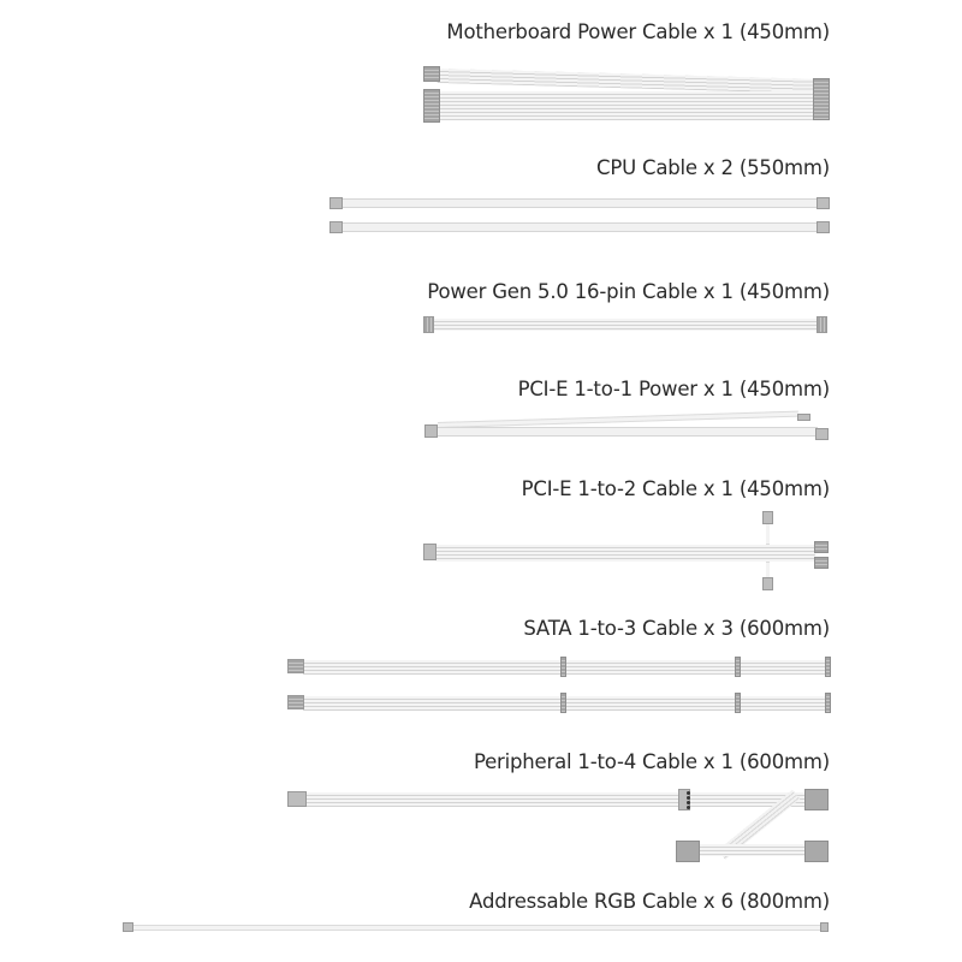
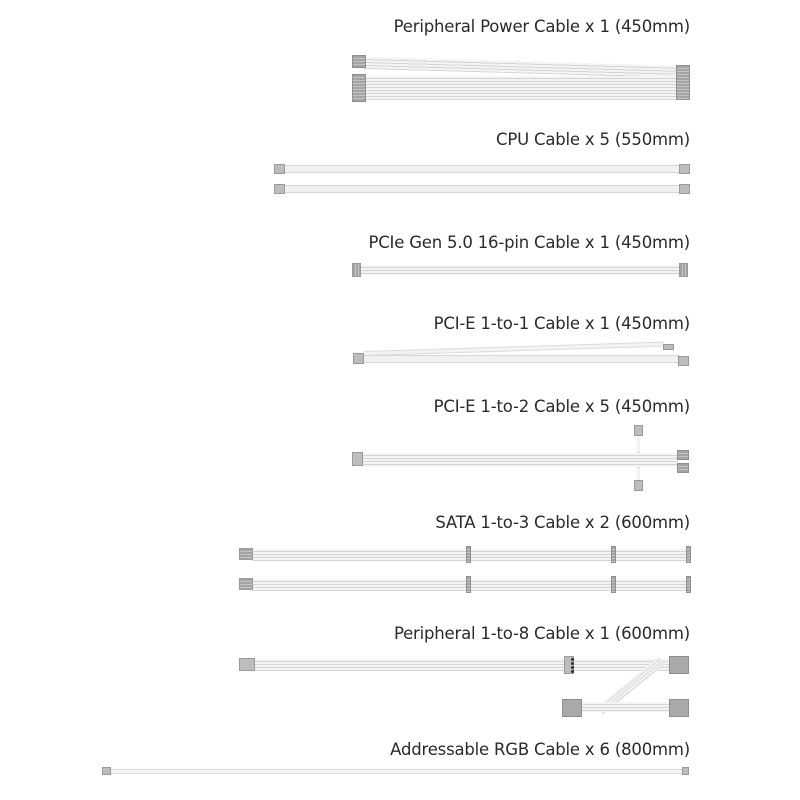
- Motherboard Power Cable x 1 (450mm)
+ Peripheral Power Cable x 1 (450mm)
- CPU Cable x 2 (550mm)
+ CPU Cable x 5 (550mm)
- Power Gen 5.0 16-pin Cable x 1 (450mm)
+ PCIe Gen 5.0 16-pin Cable x 1 (450mm)
- PCI-E 1-to-1 Power x 1 (450mm)
+ PCI-E 1-to-1 Cable x 1 (450mm)
- PCI-E 1-to-2 Cable x 1 (450mm)
+ PCI-E 1-to-2 Cable x 5 (450mm)
- SATA 1-to-3 Cable x 3 (600mm)
+ SATA 1-to-3 Cable x 2 (600mm)
- Peripheral 1-to-4 Cable x 1 (600mm)
+ Peripheral 1-to-8 Cable x 1 (600mm)
  Addressable RGB Cable x 6 (800mm)
